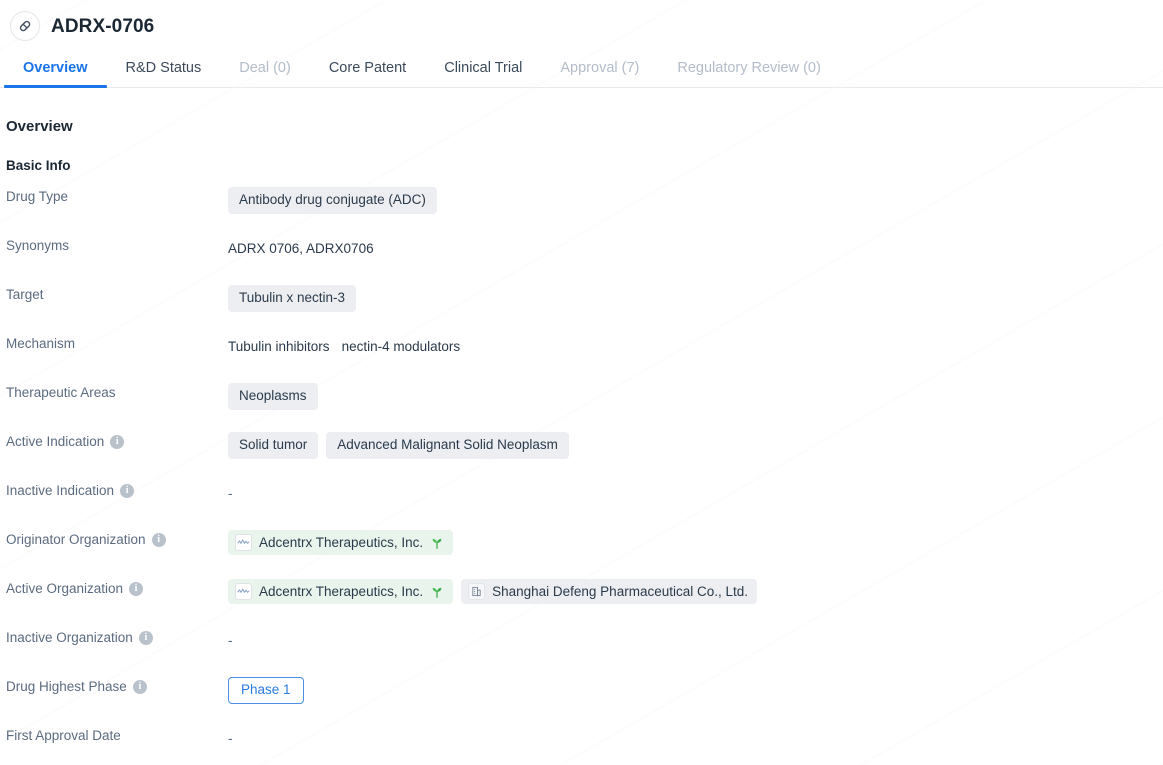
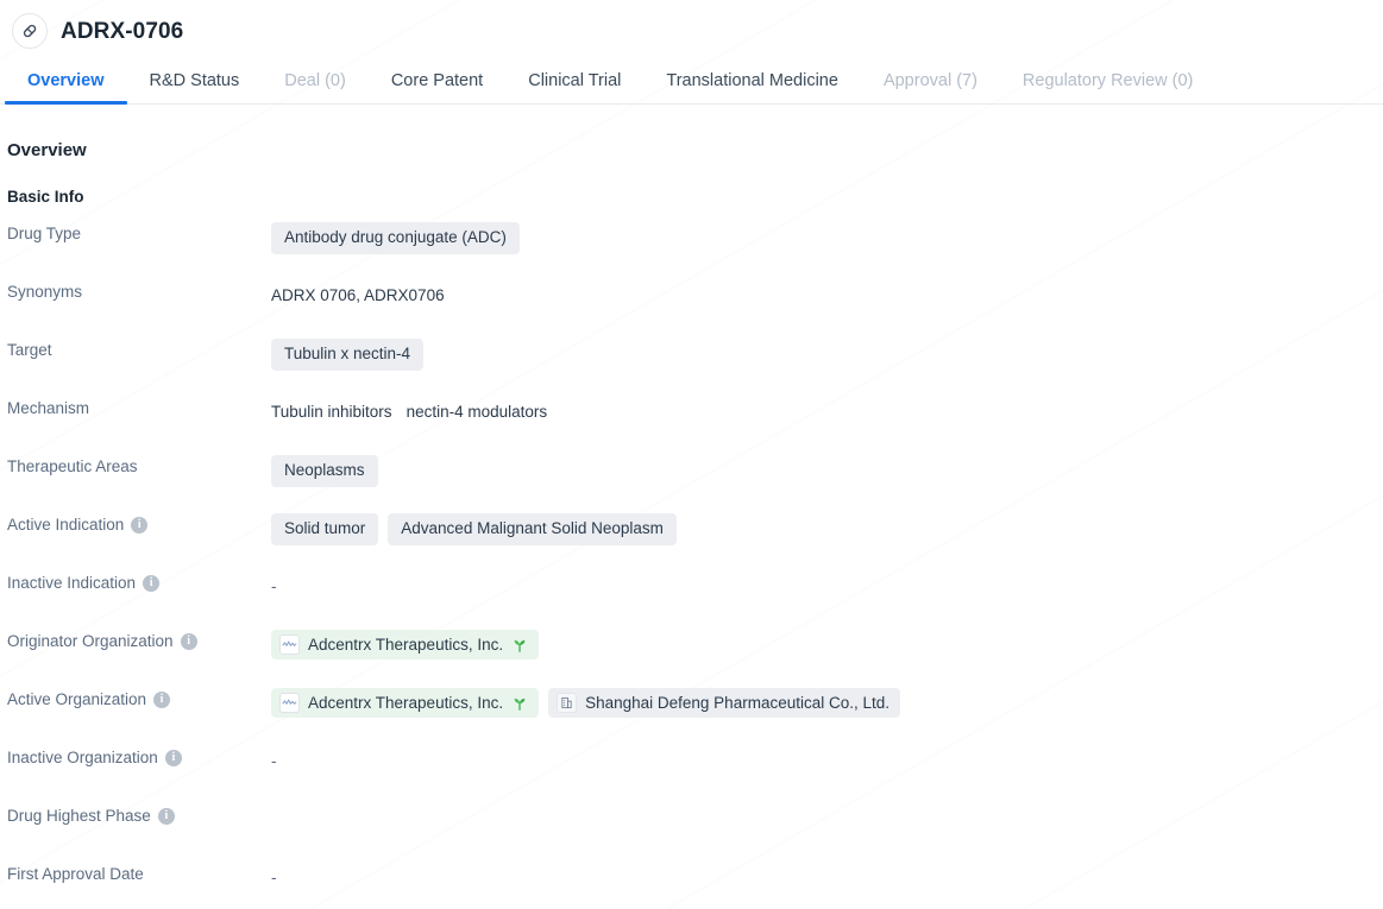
  ADRX-0706
  Overview
  R&D Status
  Deal (0)
  Core Patent
  Clinical Trial
+ Translational Medicine
  Approval (7)
  Regulatory Review (0)
  Overview
  Basic Info
  Drug Type
  Antibody drug conjugate (ADC)
  Synonyms
  ADRX 0706, ADRX0706
  Target
- Tubulin x nectin-3
+ Tubulin x nectin-4
  Mechanism
  Tubulin inhibitors
  nectin-4 modulators
  Therapeutic Areas
  Neoplasms
  Active Indication
  i
  Solid tumor
  Advanced Malignant Solid Neoplasm
  Inactive Indication
  i
  -
  Originator Organization
  i
  Adcentrx Therapeutics, Inc.
  Active Organization
  i
  Adcentrx Therapeutics, Inc.
  Shanghai Defeng Pharmaceutical Co., Ltd.
  Inactive Organization
  i
  -
  Drug Highest Phase
  i
- Phase 1
  First Approval Date
  -
